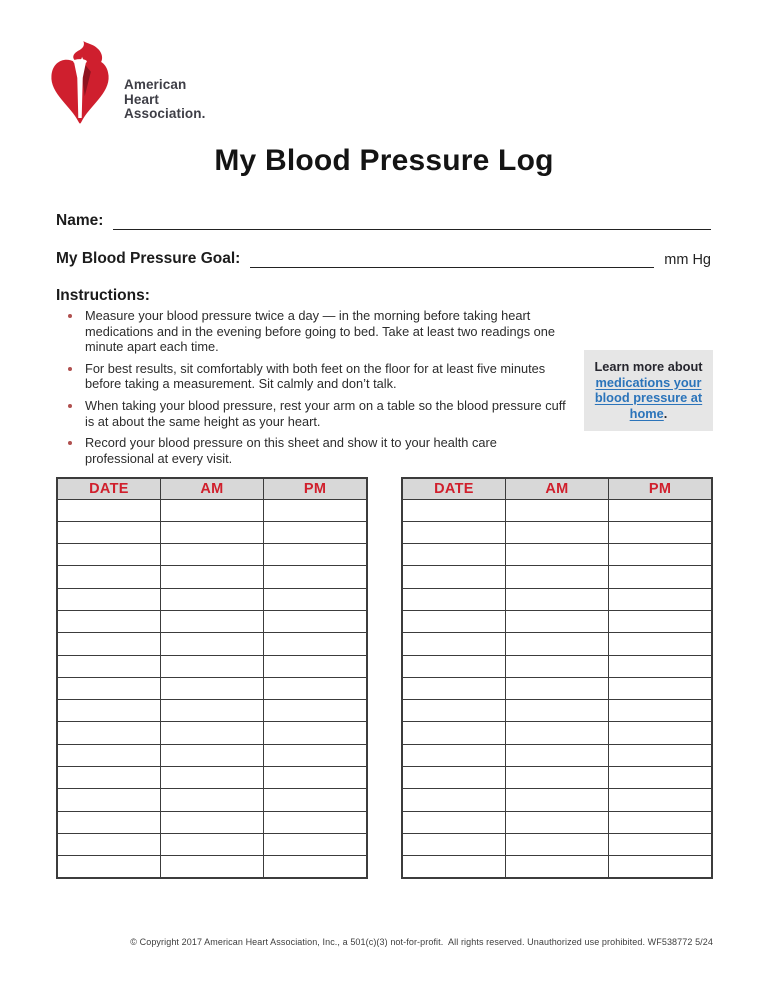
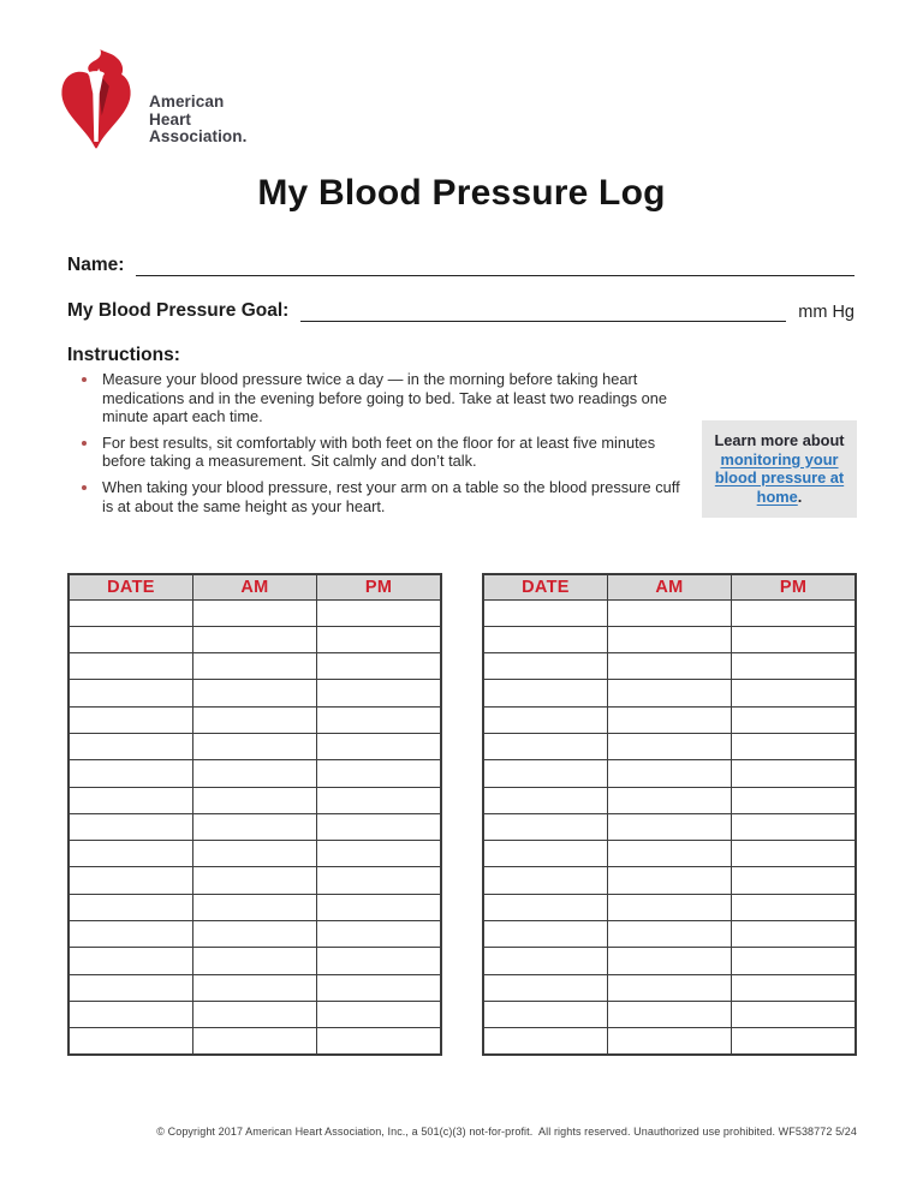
  American
  Heart
  Association.
  My Blood Pressure Log
  Name:
  My Blood Pressure Goal:
  mm Hg
  Instructions:
  Measure your blood pressure twice a day — in the morning before taking heart medications and in the evening before going to bed. Take at least two readings one minute apart each time.
  For best results, sit comfortably with both feet on the floor for at least five minutes before taking a measurement. Sit calmly and don’t talk.
  When taking your blood pressure, rest your arm on a table so the blood pressure cuff is at about the same height as your heart.
- Record your blood pressure on this sheet and show it to your health care professional at every visit.
  Learn more about
- medications your blood pressure at home.
+ monitoring your blood pressure at home.
  DATE	AM	PM
  DATE	AM	PM
  © Copyright 2017 American Heart Association, Inc., a 501(c)(3) not-for-profit. All rights reserved. Unauthorized use prohibited. WF538772 5/24
